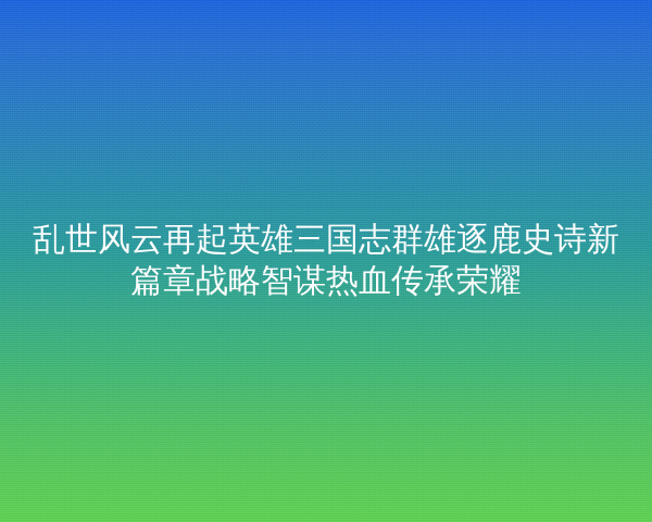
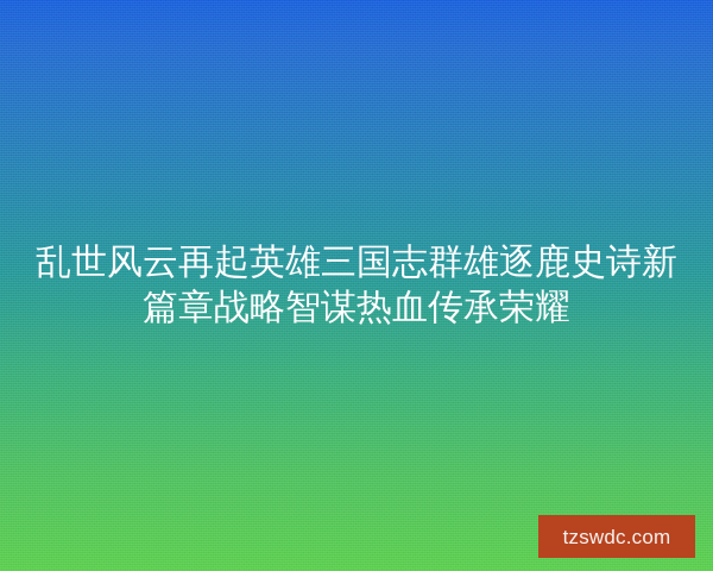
  乱世风云再起英雄三国志群雄逐鹿史诗新篇章战略智谋热血传承荣耀
+ tzswdc.com
